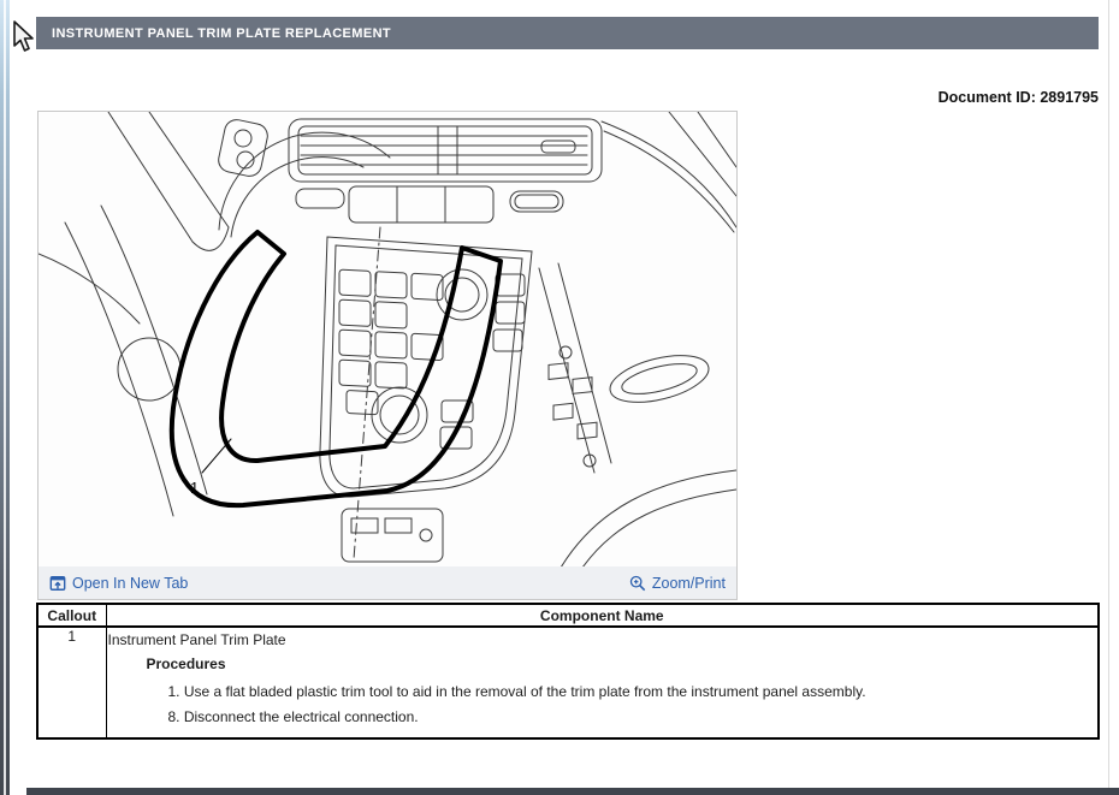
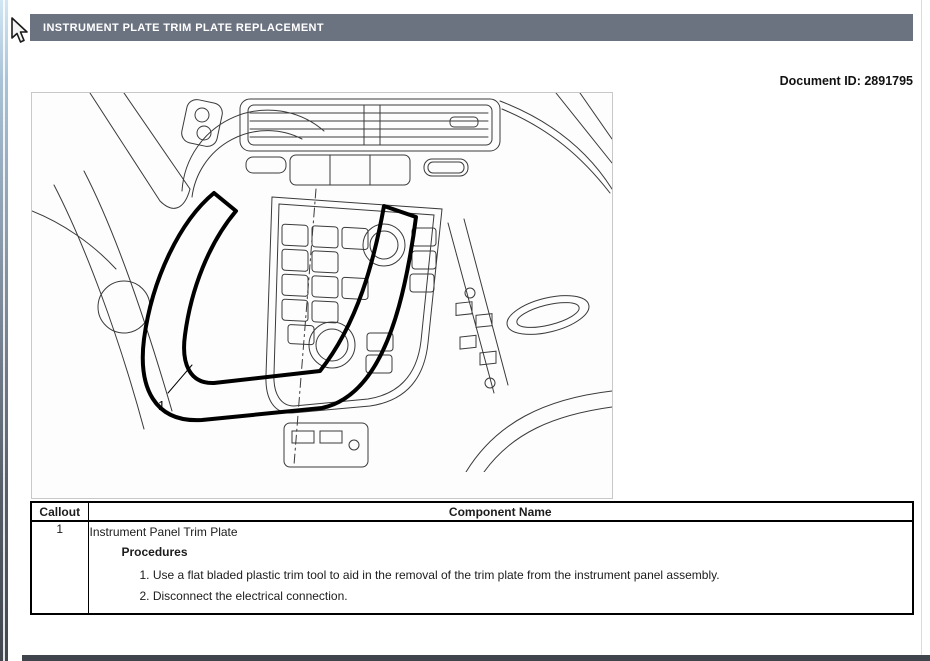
- INSTRUMENT PANEL TRIM PLATE REPLACEMENT
+ INSTRUMENT PLATE TRIM PLATE REPLACEMENT
  Document ID: 2891795
  1
- Open In New Tab
- Zoom/Print
  Callout	Component Name
- 1	Instrument Panel Trim Plate Procedures 1. Use a flat bladed plastic trim tool to aid in the removal of the trim plate from the instrument panel assembly. 8. Disconnect the electrical connection.
+ 1	Instrument Panel Trim Plate Procedures 1. Use a flat bladed plastic trim tool to aid in the removal of the trim plate from the instrument panel assembly. 2. Disconnect the electrical connection.
